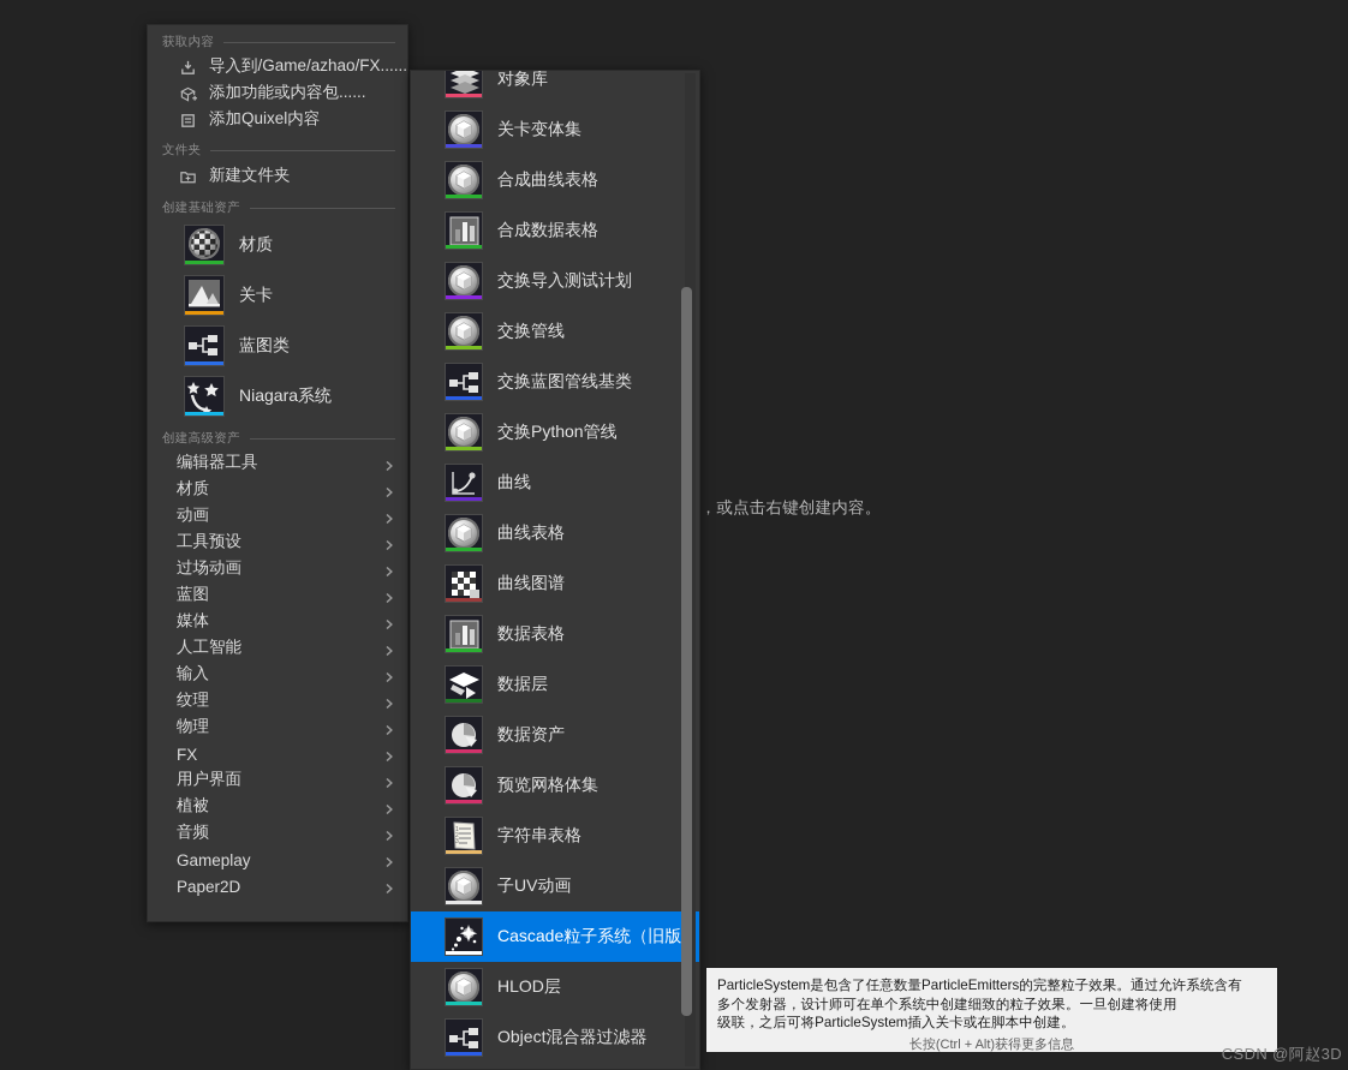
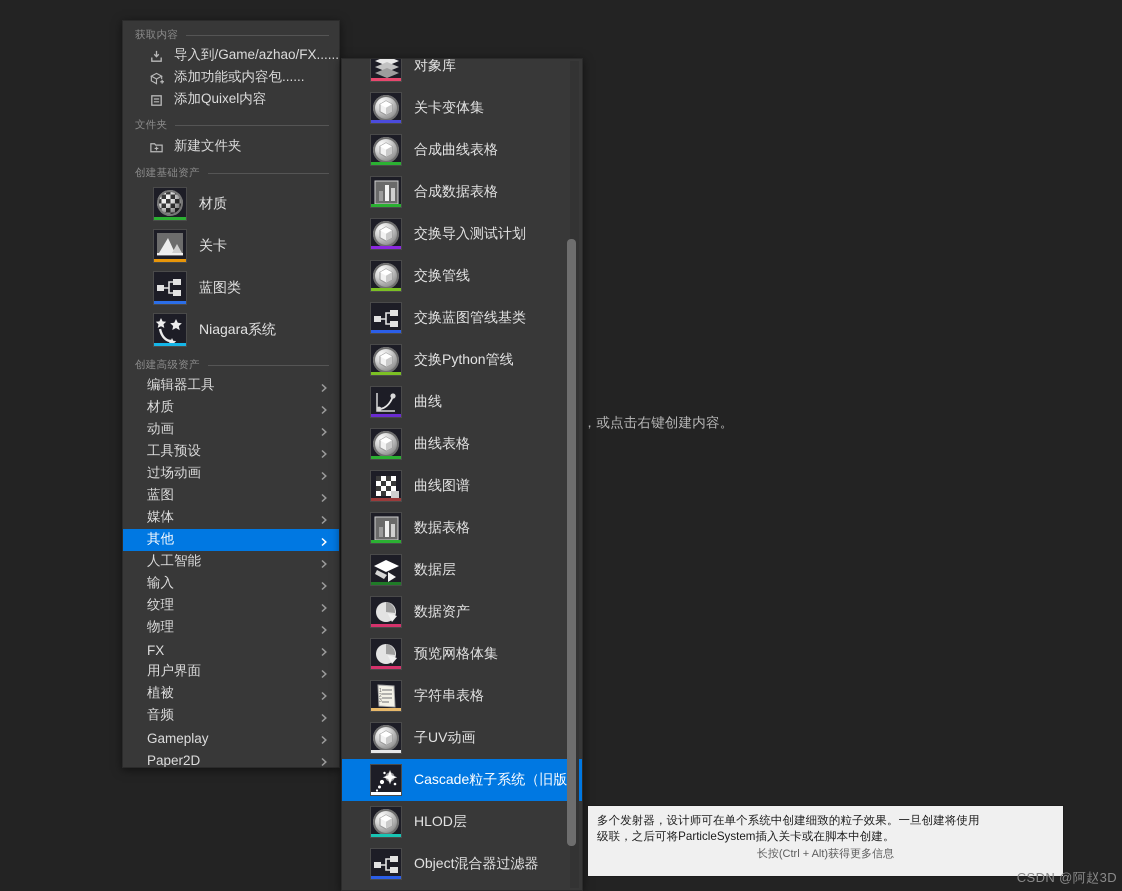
  ，或点击右键创建内容。
  获取内容
  导入到/Game/azhao/FX......
  添加功能或内容包......
  添加Quixel内容
  文件夹
  新建文件夹
  创建基础资产
  材质
  关卡
  蓝图类
  Niagara系统
  创建高级资产
  编辑器工具
  材质
  动画
  工具预设
  过场动画
  蓝图
  媒体
+ 其他
  人工智能
  输入
  纹理
  物理
  FX
  用户界面
  植被
  音频
  Gameplay
  Paper2D
  对象库
  关卡变体集
  合成曲线表格
  合成数据表格
  交换导入测试计划
  交换管线
  交换蓝图管线基类
  交换Python管线
  曲线
  曲线表格
  曲线图谱
  数据表格
  数据层
  数据资产
  预览网格体集
  字符串表格
  子UV动画
  Cascade粒子系统（旧版
  HLOD层
  Object混合器过滤器
- ParticleSystem是包含了任意数量ParticleEmitters的完整粒子效果。通过允许系统含有
  多个发射器，设计师可在单个系统中创建细致的粒子效果。一旦创建将使用
  级联，之后可将ParticleSystem插入关卡或在脚本中创建。
  长按(Ctrl + Alt)获得更多信息
  CSDN @阿赵3D
